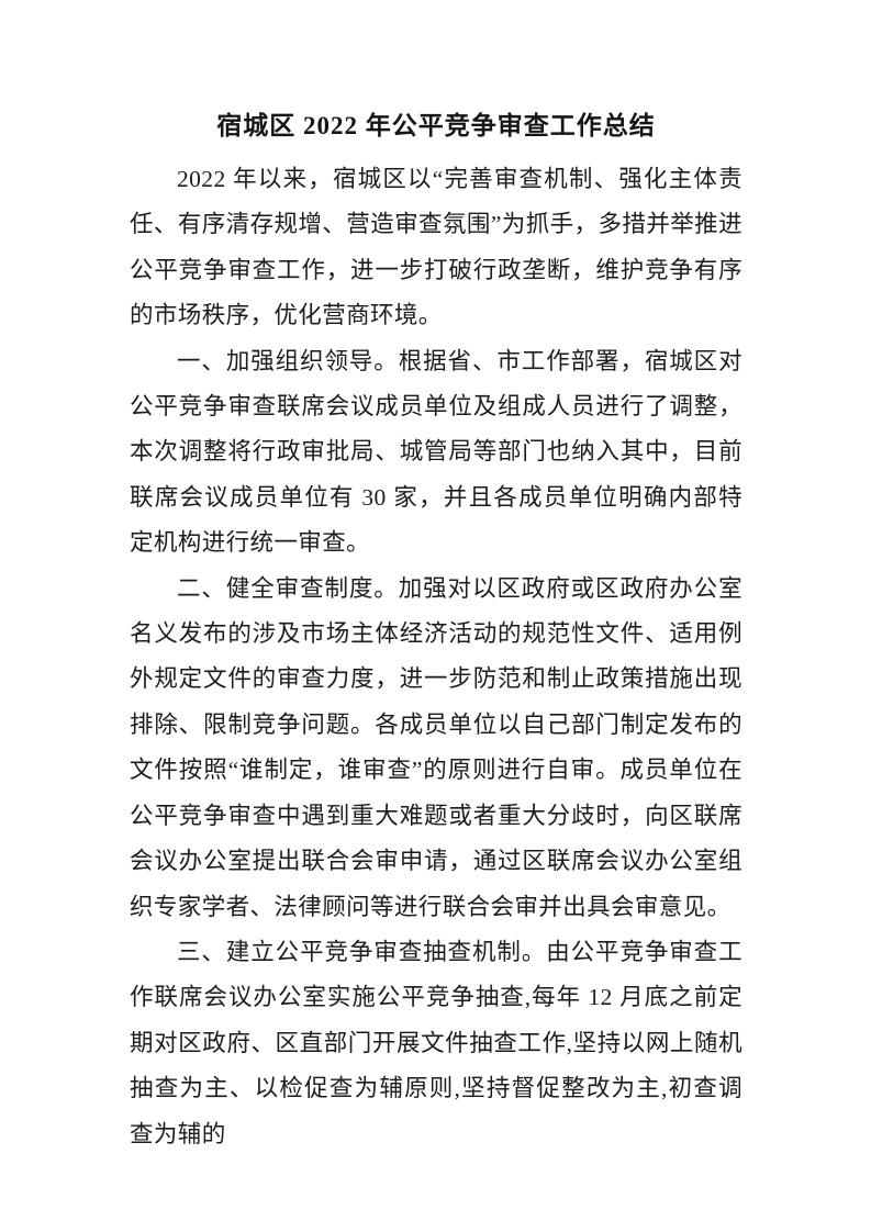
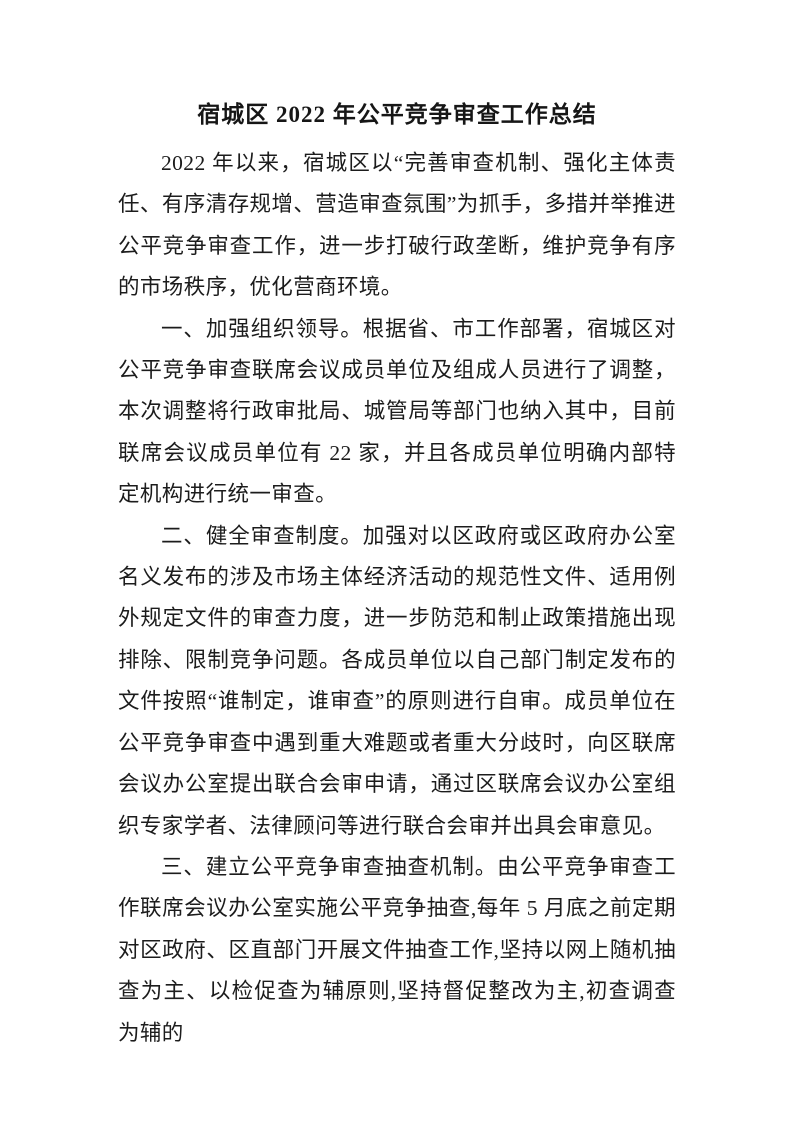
  宿城区 2022 年公平竞争审查工作总结
  2022 年以来，宿城区以“完善审查机制、强化主体责任、有序清存规增、营造审查氛围”为抓手，多措并举推进公平竞争审查工作，进一步打破行政垄断，维护竞争有序的市场秩序，优化营商环境。
- 一、加强组织领导。根据省、市工作部署，宿城区对公平竞争审查联席会议成员单位及组成人员进行了调整，本次调整将行政审批局、城管局等部门也纳入其中，目前联席会议成员单位有 30 家，并且各成员单位明确内部特定机构进行统一审查。
+ 一、加强组织领导。根据省、市工作部署，宿城区对公平竞争审查联席会议成员单位及组成人员进行了调整，本次调整将行政审批局、城管局等部门也纳入其中，目前联席会议成员单位有 22 家，并且各成员单位明确内部特定机构进行统一审查。
  二、健全审查制度。加强对以区政府或区政府办公室名义发布的涉及市场主体经济活动的规范性文件、适用例外规定文件的审查力度，进一步防范和制止政策措施出现排除、限制竞争问题。各成员单位以自己部门制定发布的文件按照“谁制定，谁审查”的原则进行自审。成员单位在公平竞争审查中遇到重大难题或者重大分歧时，向区联席会议办公室提出联合会审申请，通过区联席会议办公室组织专家学者、法律顾问等进行联合会审并出具会审意见。
- 三、建立公平竞争审查抽查机制。由公平竞争审查工作联席会议办公室实施公平竞争抽查,每年 12 月底之前定期对区政府、区直部门开展文件抽查工作,坚持以网上随机抽查为主、以检促查为辅原则,坚持督促整改为主,初查调查为辅的
+ 三、建立公平竞争审查抽查机制。由公平竞争审查工作联席会议办公室实施公平竞争抽查,每年 5 月底之前定期对区政府、区直部门开展文件抽查工作,坚持以网上随机抽查为主、以检促查为辅原则,坚持督促整改为主,初查调查为辅的
